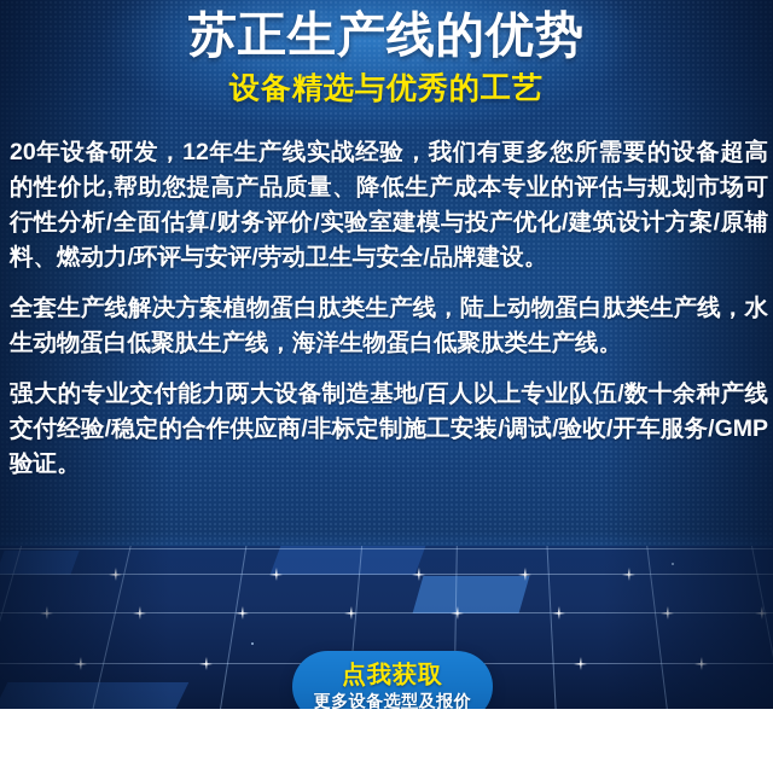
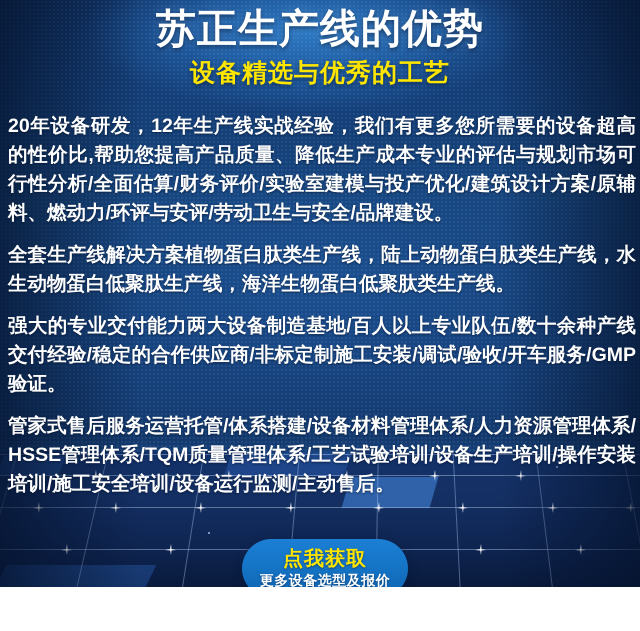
  苏正生产线的优势
  设备精选与优秀的工艺
  20年设备研发，12年生产线实战经验，我们有更多您所需要的设备超高的性价比,帮助您提高产品质量、降低生产成本专业的评估与规划市场可行性分析/全面估算/财务评价/实验室建模与投产优化/建筑设计方案/原辅料、燃动力/环评与安评/劳动卫生与安全/品牌建设。
  全套生产线解决方案植物蛋白肽类生产线，陆上动物蛋白肽类生产线，水生动物蛋白低聚肽生产线，海洋生物蛋白低聚肽类生产线。
  强大的专业交付能力两大设备制造基地/百人以上专业队伍/数十余种产线交付经验/稳定的合作供应商/非标定制施工安装/调试/验收/开车服务/GMP验证。
+ 管家式售后服务运营托管/体系搭建/设备材料管理体系/人力资源管理体系/HSSE管理体系/TQM质量管理体系/工艺试验培训/设备生产培训/操作安装培训/施工安全培训/设备运行监测/主动售后。
  点我获取
  更多设备选型及报价
